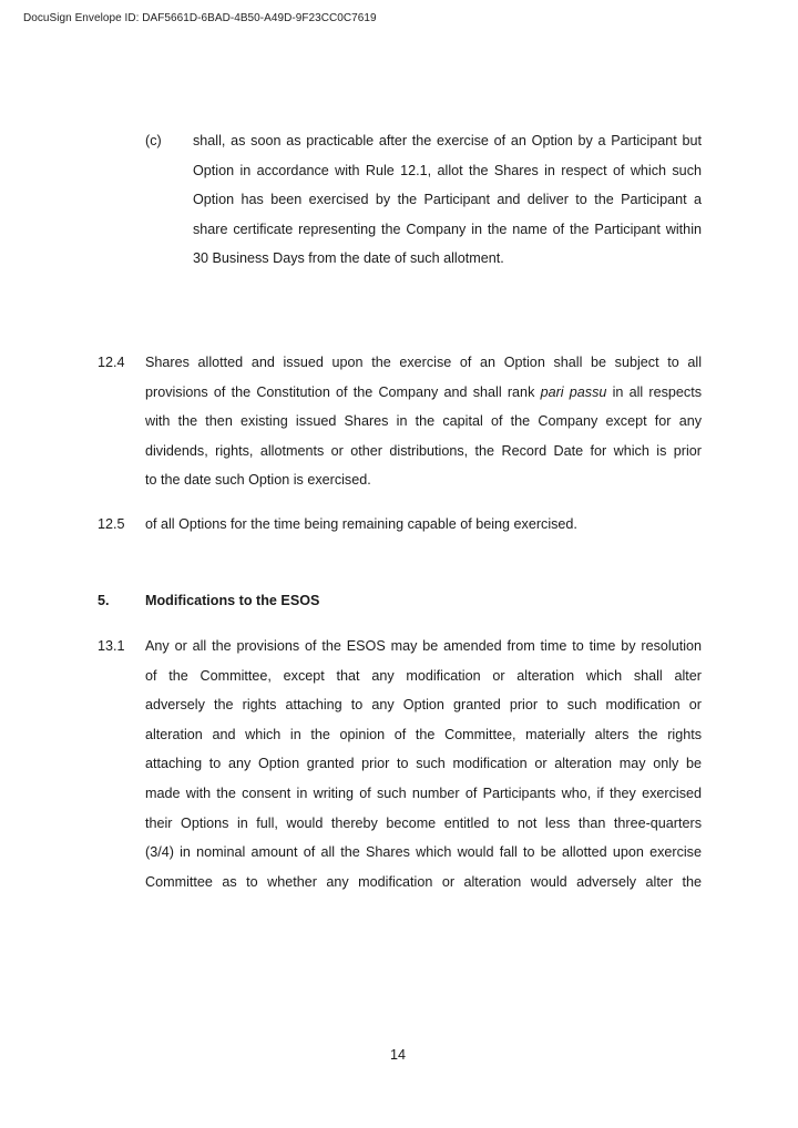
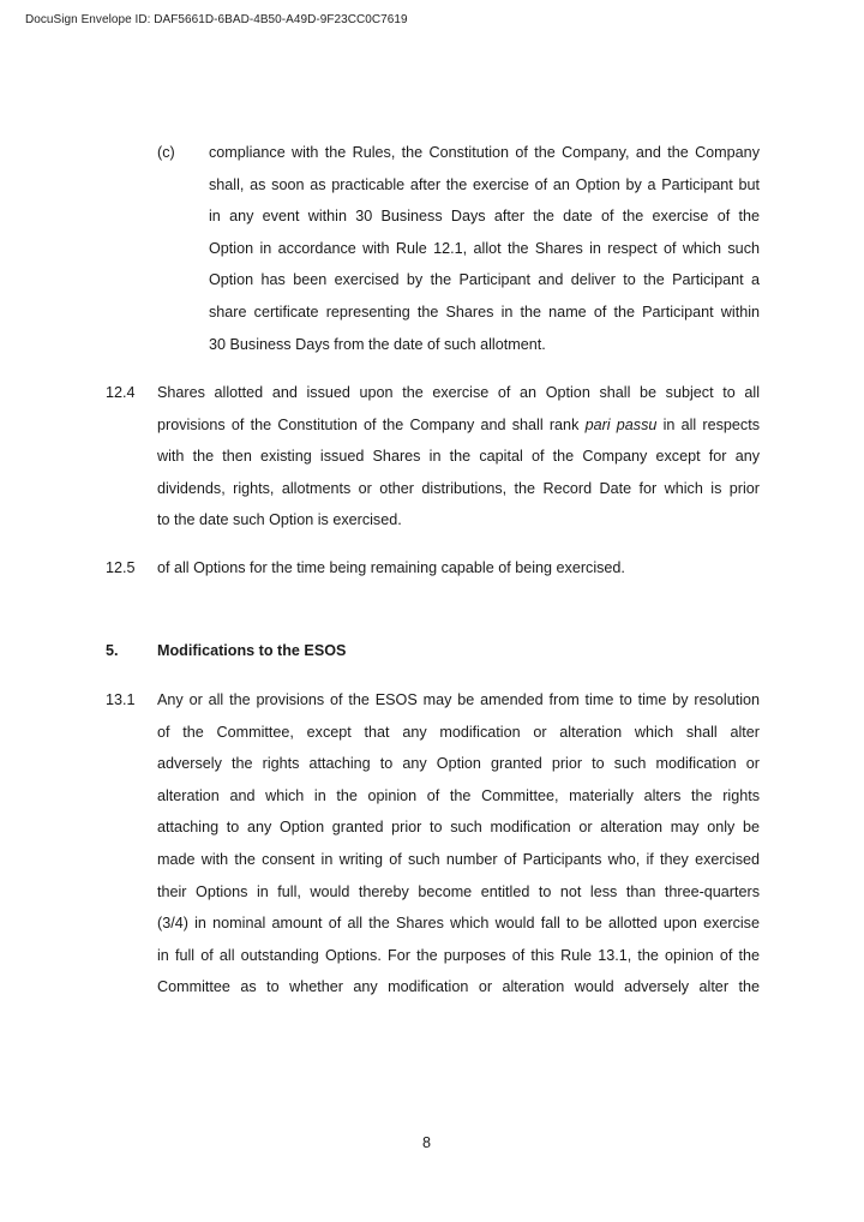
  DocuSign Envelope ID: DAF5661D-6BAD-4B50-A49D-9F23CC0C7619
  (c)
+ compliance with the Rules, the Constitution of the Company, and the Company
  shall, as soon as practicable after the exercise of an Option by a Participant but
+ in any event within 30 Business Days after the date of the exercise of the
  Option in accordance with Rule 12.1, allot the Shares in respect of which such
  Option has been exercised by the Participant and deliver to the Participant a
- share certificate representing the Company in the name of the Participant within
+ share certificate representing the Shares in the name of the Participant within
  30 Business Days from the date of such allotment.
  12.4
  Shares allotted and issued upon the exercise of an Option shall be subject to all
  provisions of the Constitution of the Company and shall rank pari passu in all respects
  with the then existing issued Shares in the capital of the Company except for any
  dividends, rights, allotments or other distributions, the Record Date for which is prior
  to the date such Option is exercised.
  12.5
  of all Options for the time being remaining capable of being exercised.
  5.
  Modifications to the ESOS
  13.1
  Any or all the provisions of the ESOS may be amended from time to time by resolution
  of the Committee, except that any modification or alteration which shall alter
  adversely the rights attaching to any Option granted prior to such modification or
  alteration and which in the opinion of the Committee, materially alters the rights
  attaching to any Option granted prior to such modification or alteration may only be
  made with the consent in writing of such number of Participants who, if they exercised
  their Options in full, would thereby become entitled to not less than three-quarters
  (3/4) in nominal amount of all the Shares which would fall to be allotted upon exercise
+ in full of all outstanding Options. For the purposes of this Rule 13.1, the opinion of the
  Committee as to whether any modification or alteration would adversely alter the
- 14
+ 8
